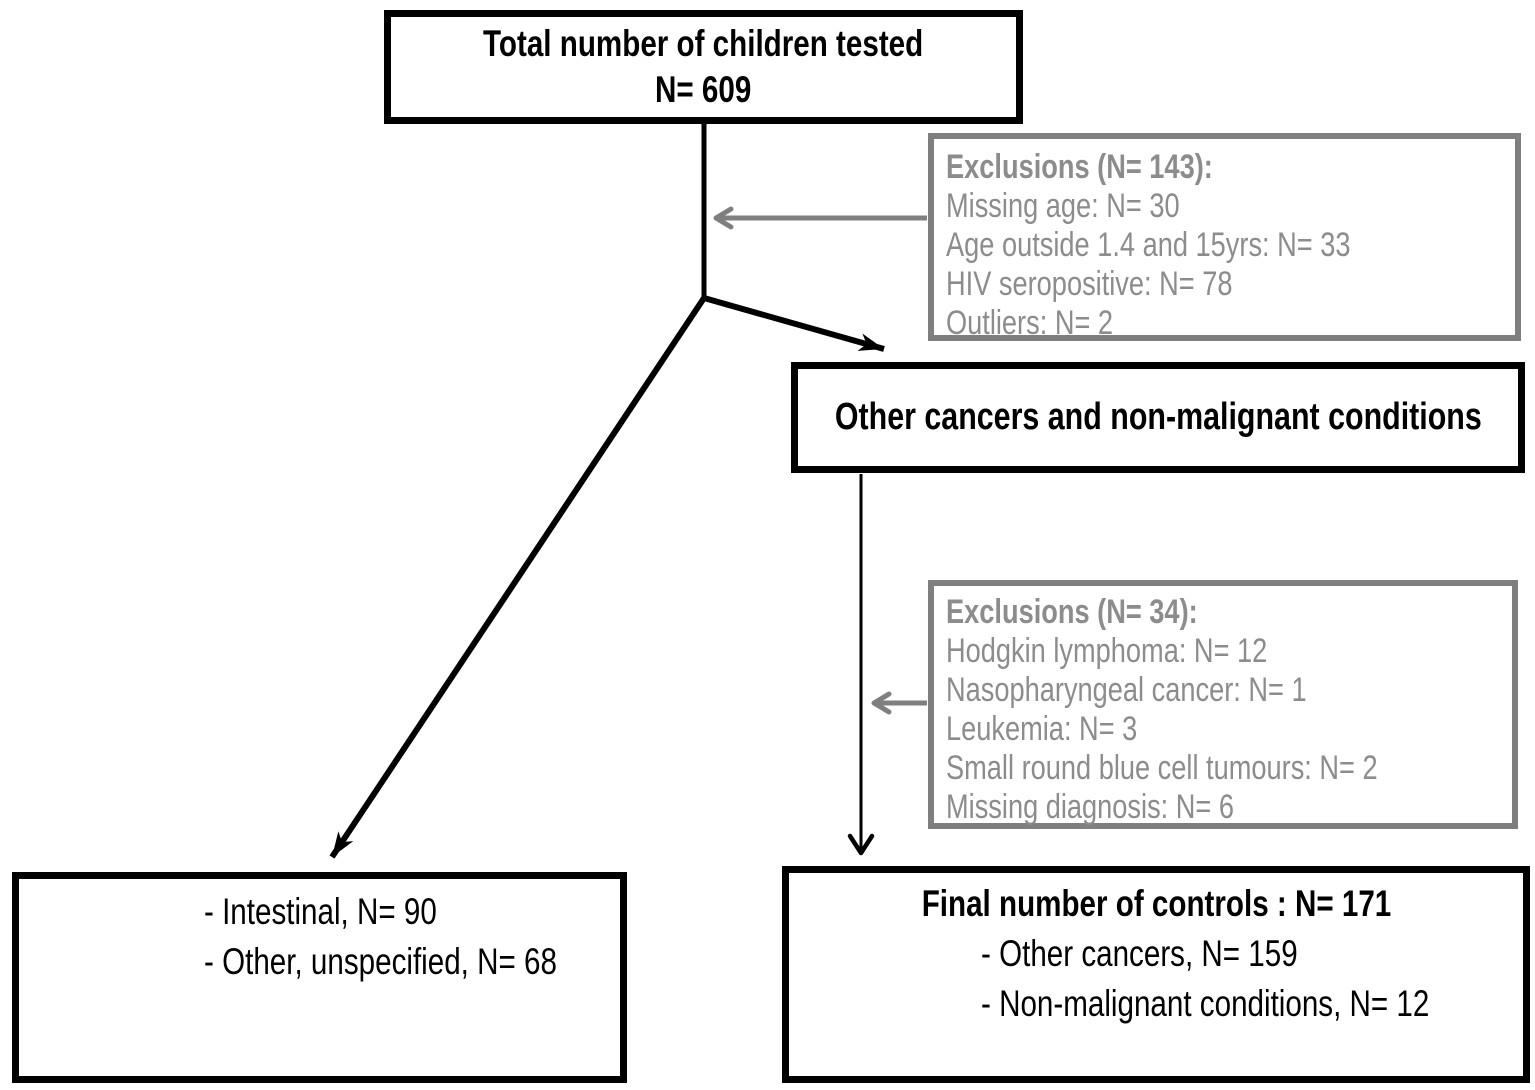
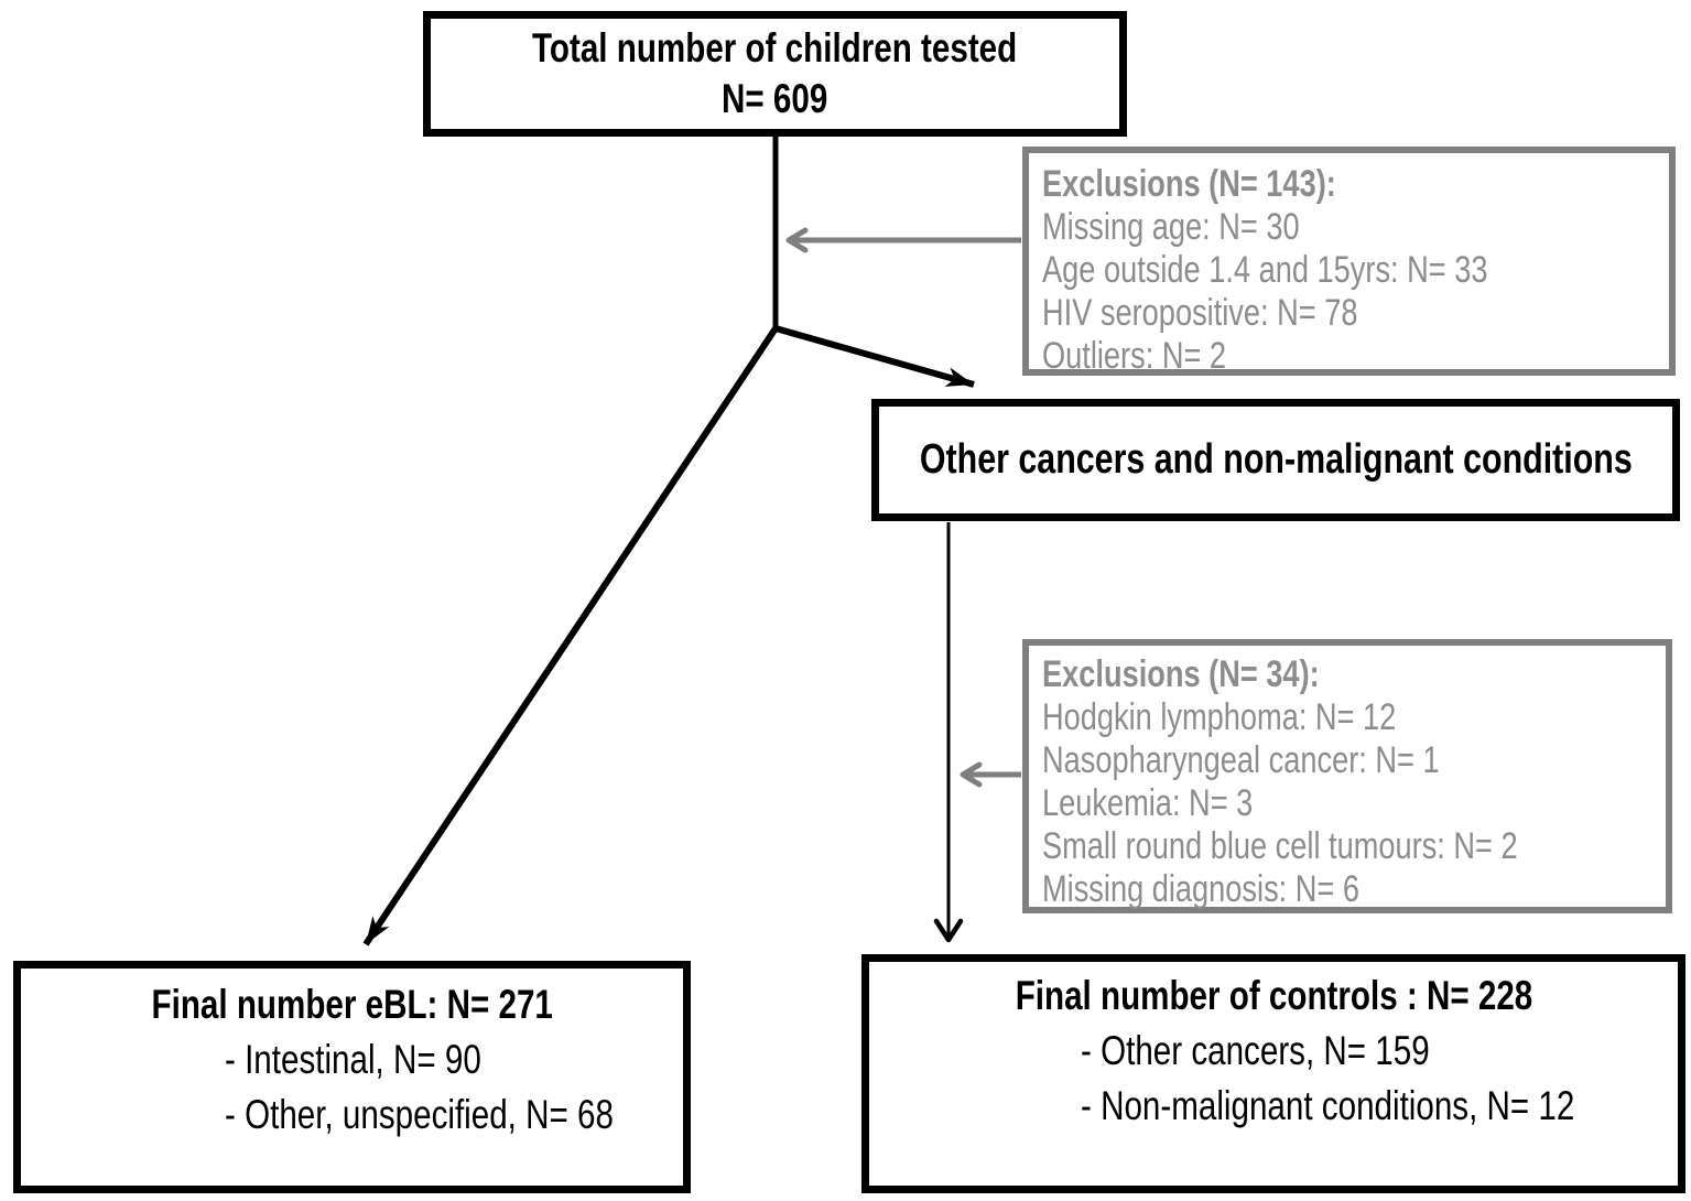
  Total number of children tested
  N= 609
  Exclusions (N= 143):
  Missing age: N= 30
  Age outside 1.4 and 15yrs: N= 33
  HIV seropositive: N= 78
  Outliers: N= 2
  Other cancers and non-malignant conditions
  Exclusions (N= 34):
  Hodgkin lymphoma: N= 12
  Nasopharyngeal cancer: N= 1
  Leukemia: N= 3
  Small round blue cell tumours: N= 2
  Missing diagnosis: N= 6
+ Final number eBL: N= 271
  - Intestinal, N= 90
  - Other, unspecified, N= 68
- Final number of controls : N= 171
+ Final number of controls : N= 228
  - Other cancers, N= 159
  - Non-malignant conditions, N= 12
